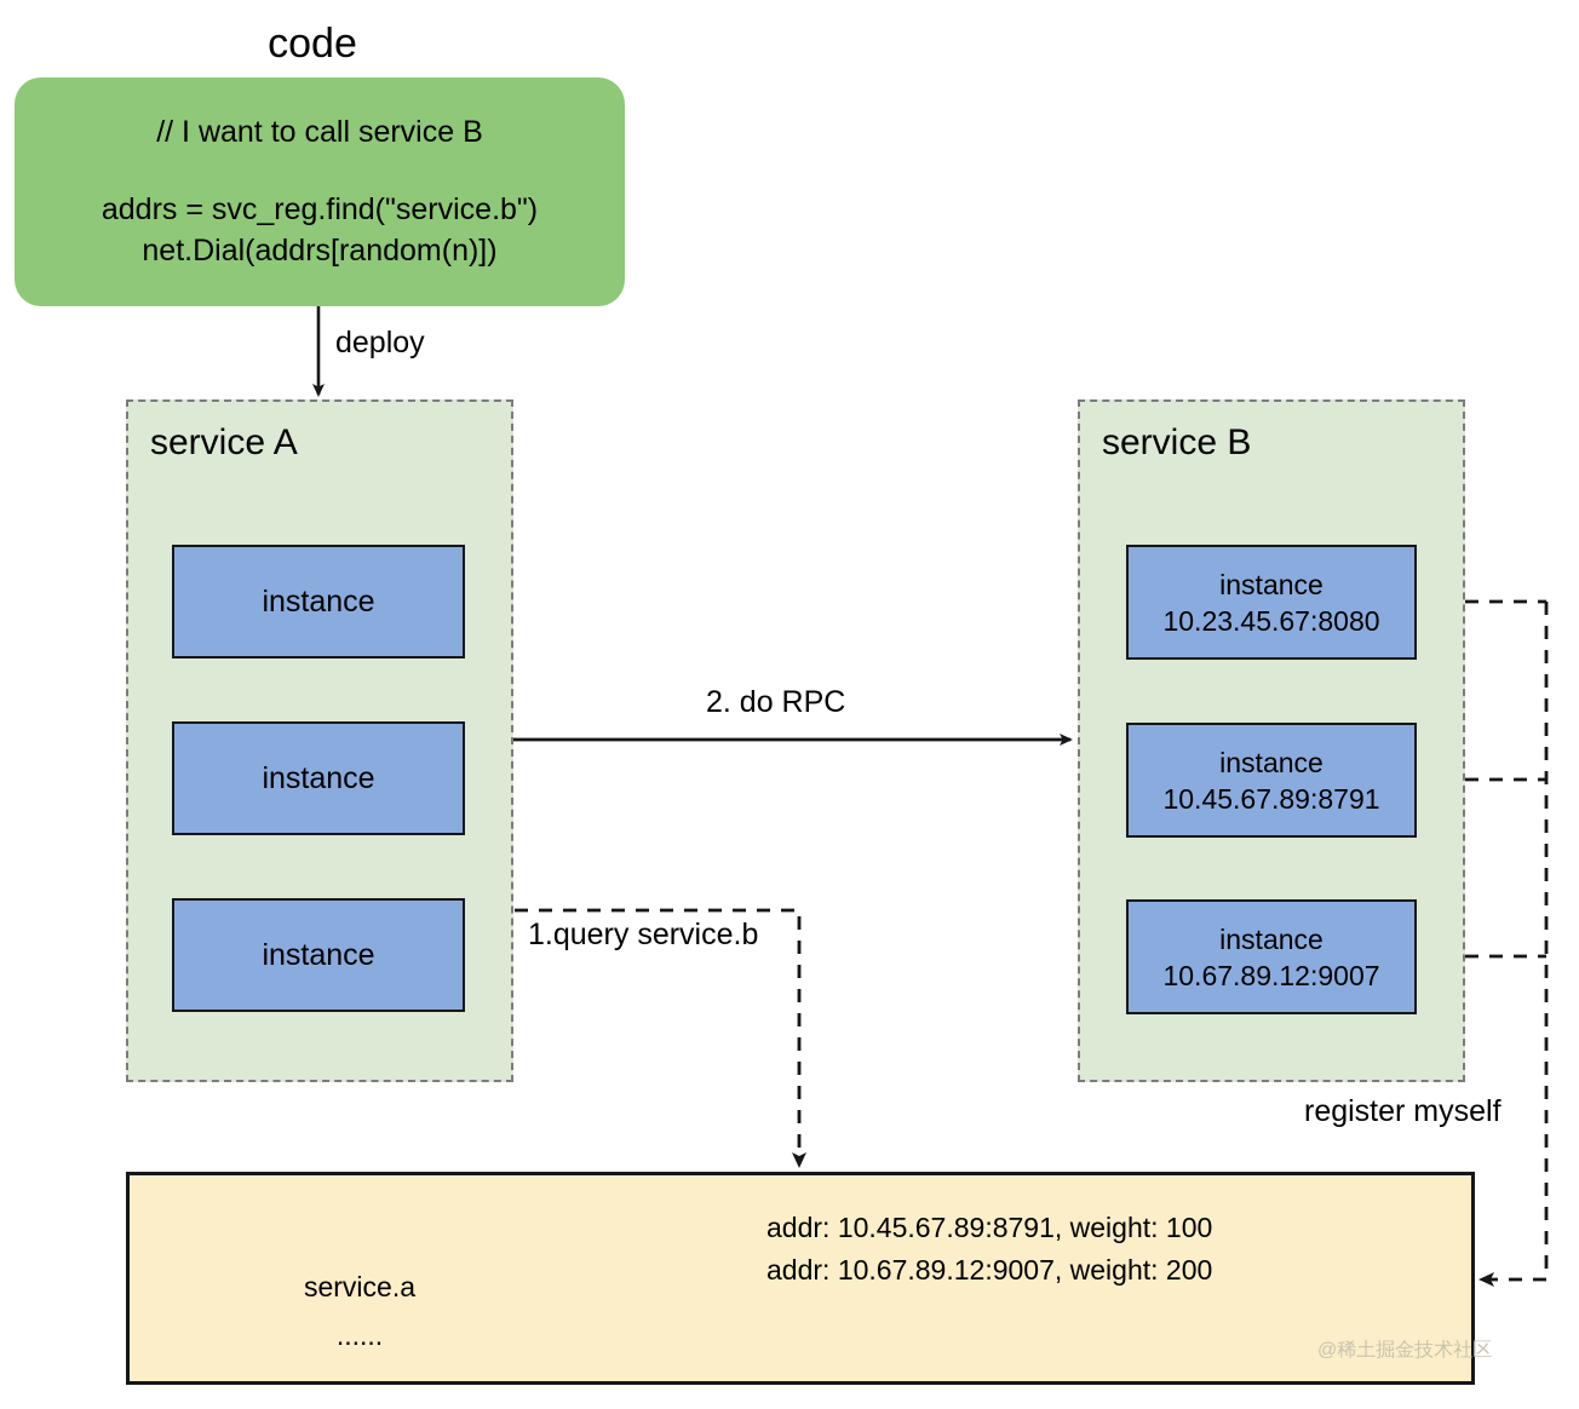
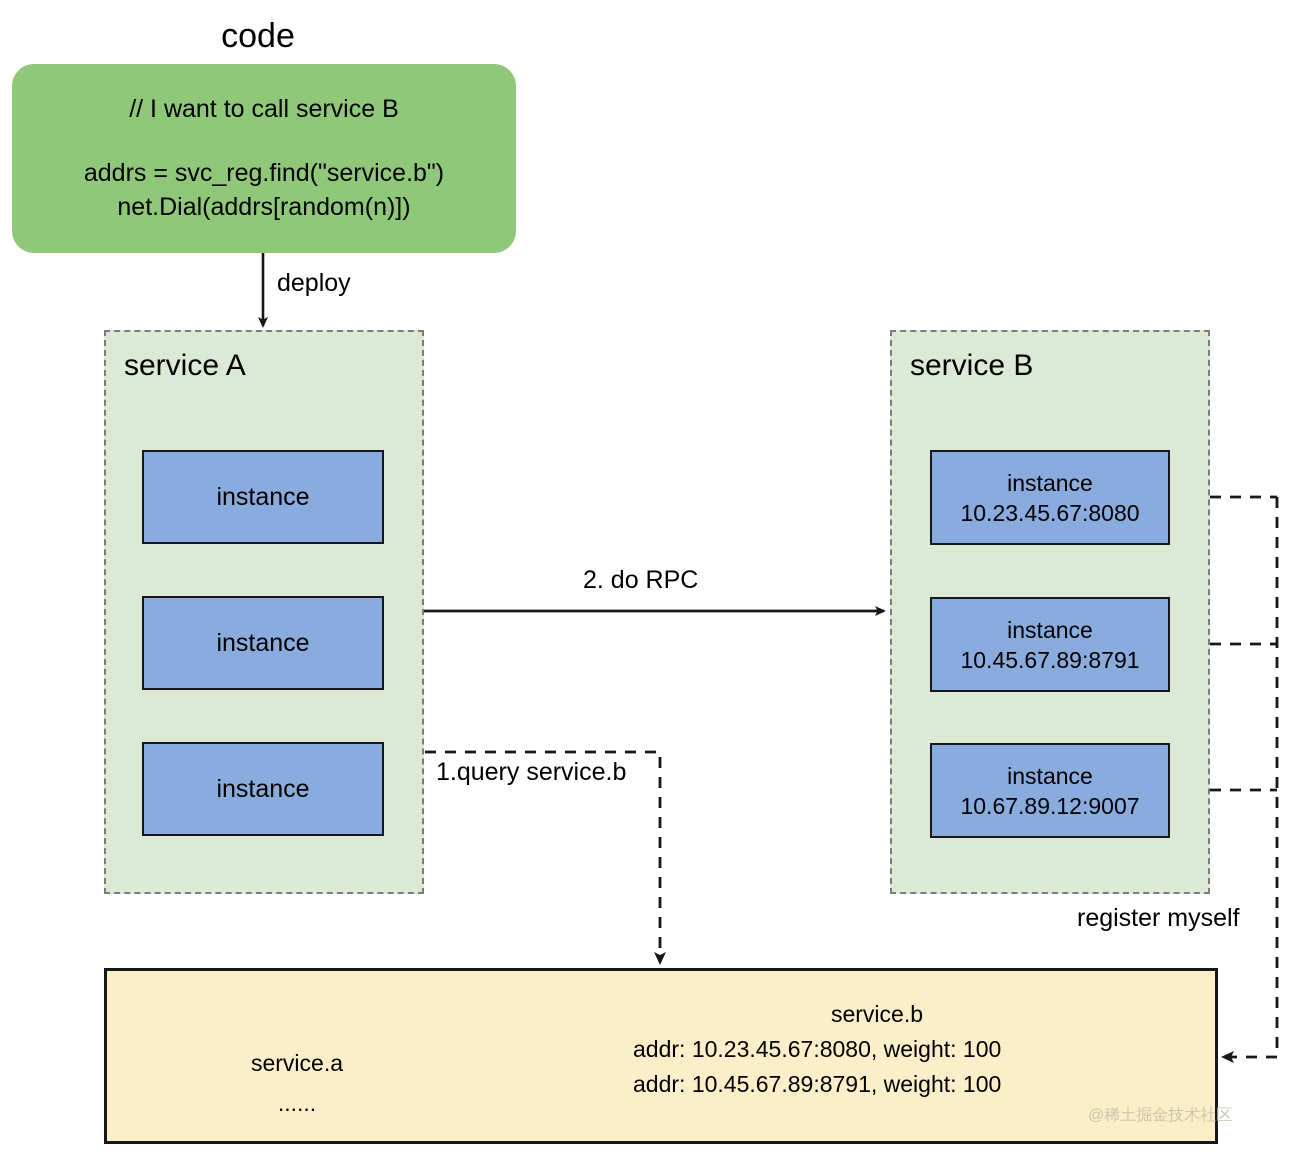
  code
  // I want to call service B
  addrs = svc_reg.find("service.b")
  net.Dial(addrs[random(n)])
  service A
  instance
  instance
  instance
  service B
  instance
  10.23.45.67:8080
  instance
  10.45.67.89:8791
  instance
  10.67.89.12:9007
  deploy
  2. do RPC
  1.query service.b
  register myself
  service.a
  ......
+ service.b
+ addr: 10.23.45.67:8080, weight: 100
  addr: 10.45.67.89:8791, weight: 100
- addr: 10.67.89.12:9007, weight: 200
  @稀土掘金技术社区
